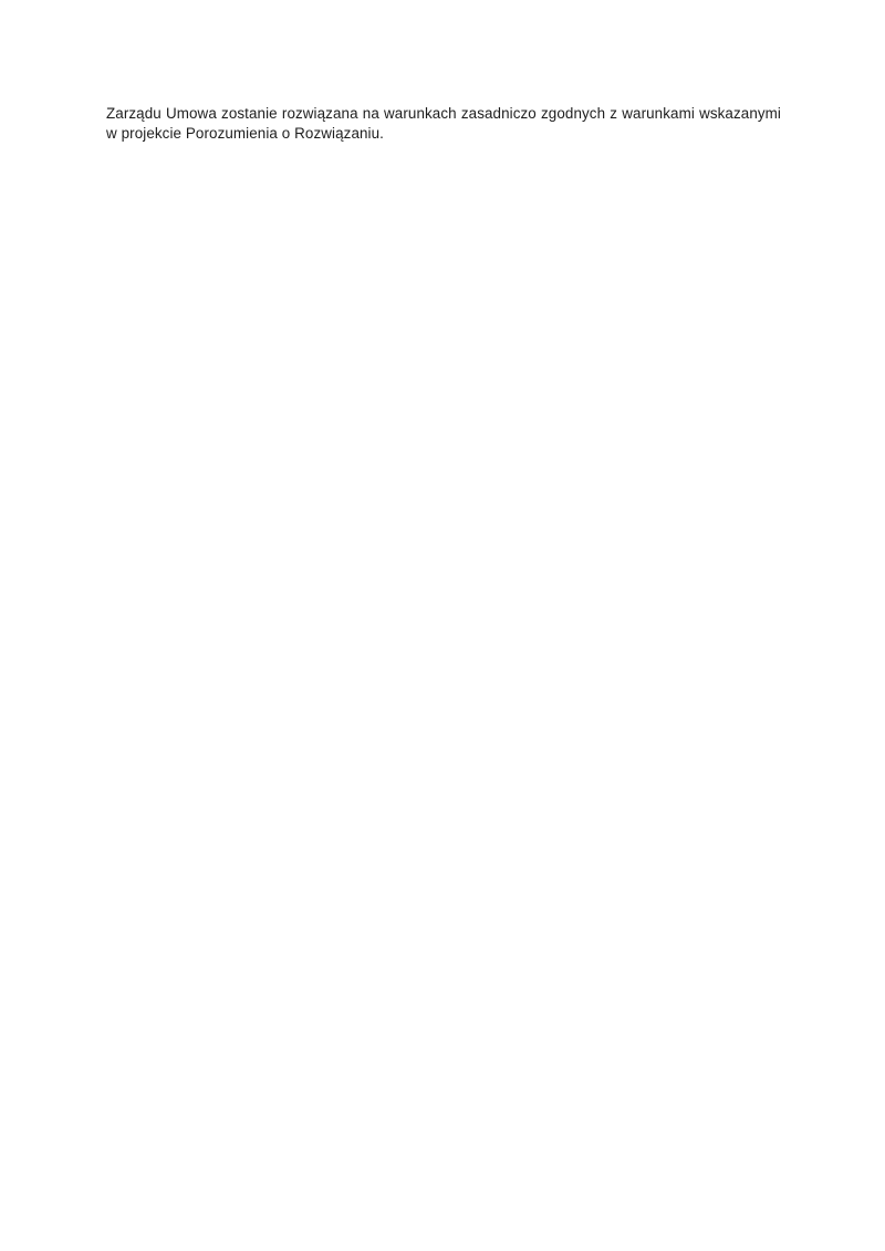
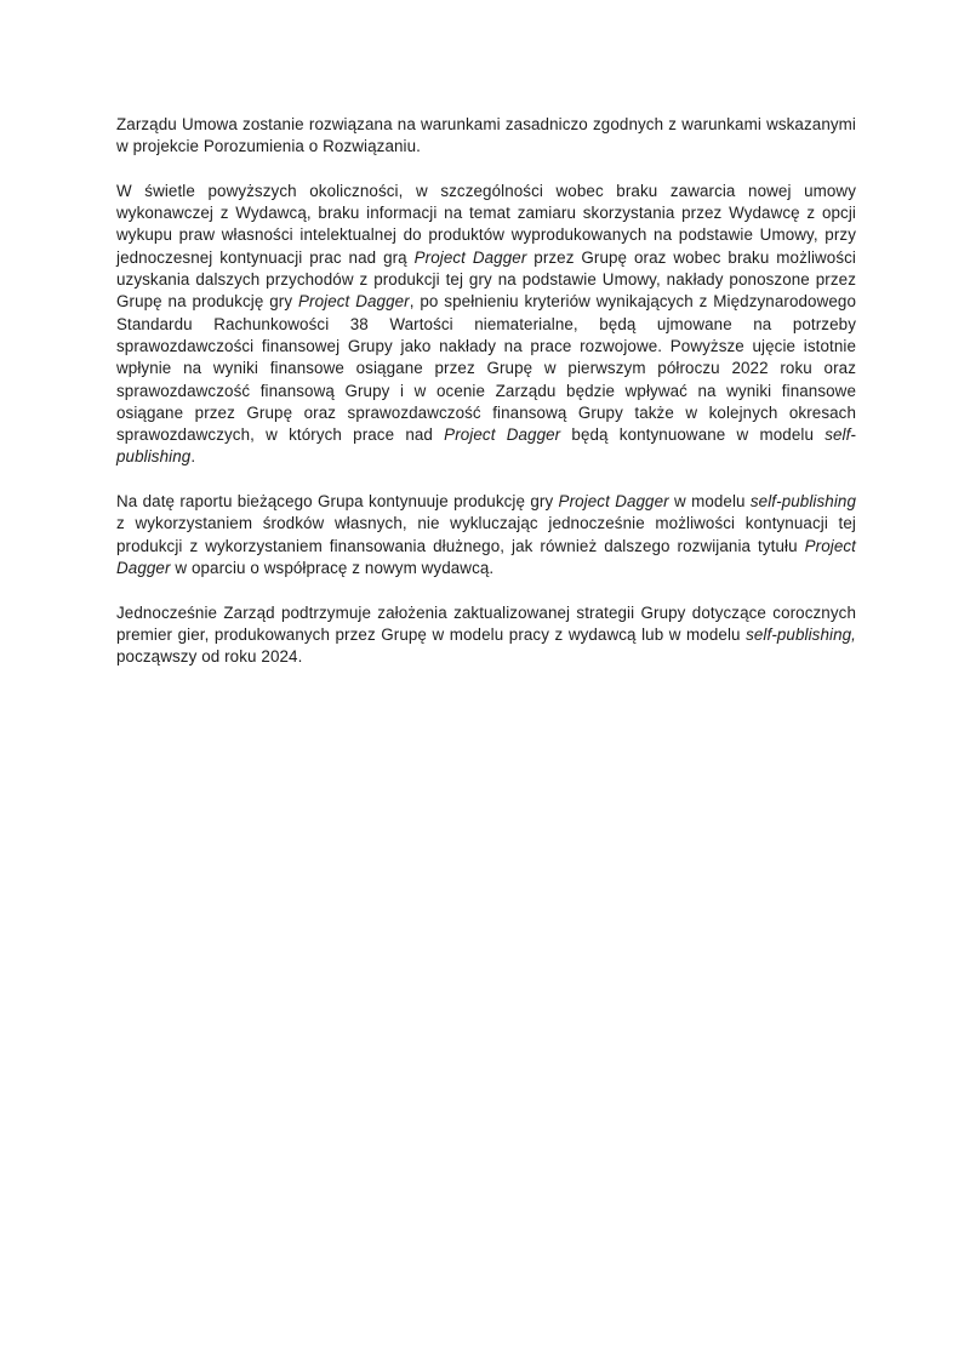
- Zarządu Umowa zostanie rozwiązana na warunkach zasadniczo zgodnych z warunkami wskazanymi w projekcie Porozumienia o Rozwiązaniu.
+ Zarządu Umowa zostanie rozwiązana na warunkami zasadniczo zgodnych z warunkami wskazanymi w projekcie Porozumienia o Rozwiązaniu.
+ W świetle powyższych okoliczności, w szczególności wobec braku zawarcia nowej umowy wykonawczej z Wydawcą, braku informacji na temat zamiaru skorzystania przez Wydawcę z opcji wykupu praw własności intelektualnej do produktów wyprodukowanych na podstawie Umowy, przy jednoczesnej kontynuacji prac nad grą Project Dagger przez Grupę oraz wobec braku możliwości uzyskania dalszych przychodów z produkcji tej gry na podstawie Umowy, nakłady ponoszone przez Grupę na produkcję gry Project Dagger, po spełnieniu kryteriów wynikających z Międzynarodowego Standardu Rachunkowości 38 Wartości niematerialne, będą ujmowane na potrzeby sprawozdawczości finansowej Grupy jako nakłady na prace rozwojowe. Powyższe ujęcie istotnie wpłynie na wyniki finansowe osiągane przez Grupę w pierwszym półroczu 2022 roku oraz sprawozdawczość finansową Grupy i w ocenie Zarządu będzie wpływać na wyniki finansowe osiągane przez Grupę oraz sprawozdawczość finansową Grupy także w kolejnych okresach sprawozdawczych, w których prace nad Project Dagger będą kontynuowane w modelu self-publishing.
+ Na datę raportu bieżącego Grupa kontynuuje produkcję gry Project Dagger w modelu self-publishing z wykorzystaniem środków własnych, nie wykluczając jednocześnie możliwości kontynuacji tej produkcji z wykorzystaniem finansowania dłużnego, jak również dalszego rozwijania tytułu Project Dagger w oparciu o współpracę z nowym wydawcą.
+ Jednocześnie Zarząd podtrzymuje założenia zaktualizowanej strategii Grupy dotyczące corocznych premier gier, produkowanych przez Grupę w modelu pracy z wydawcą lub w modelu self-publishing, począwszy od roku 2024.
